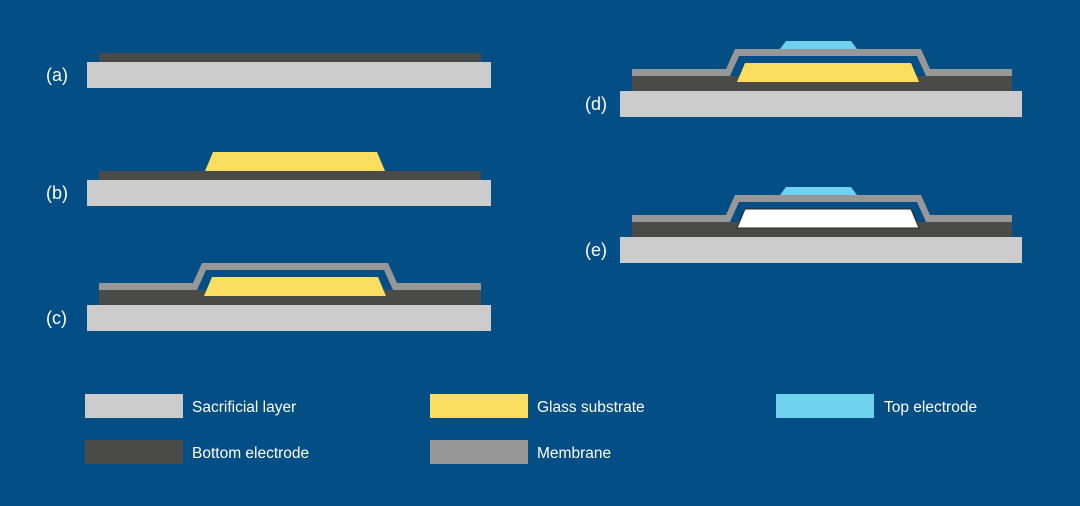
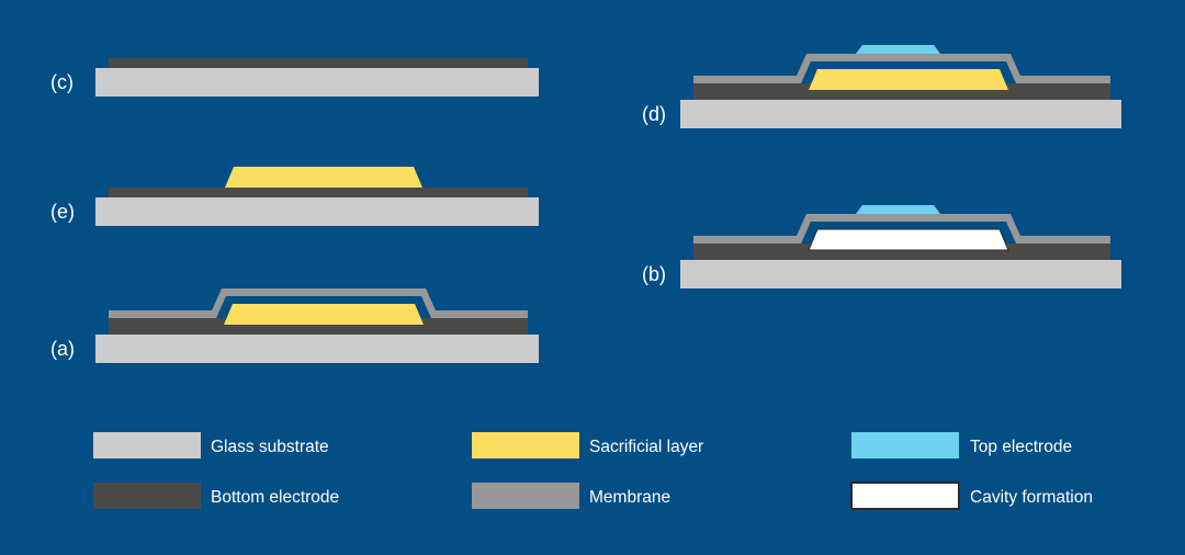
- (a)
+ (c)
- (b)
+ (e)
- (c)
+ (a)
  (d)
- (e)
+ (b)
- Sacrificial layer
+ Glass substrate
  Bottom electrode
- Glass substrate
+ Sacrificial layer
  Membrane
  Top electrode
+ Cavity formation
